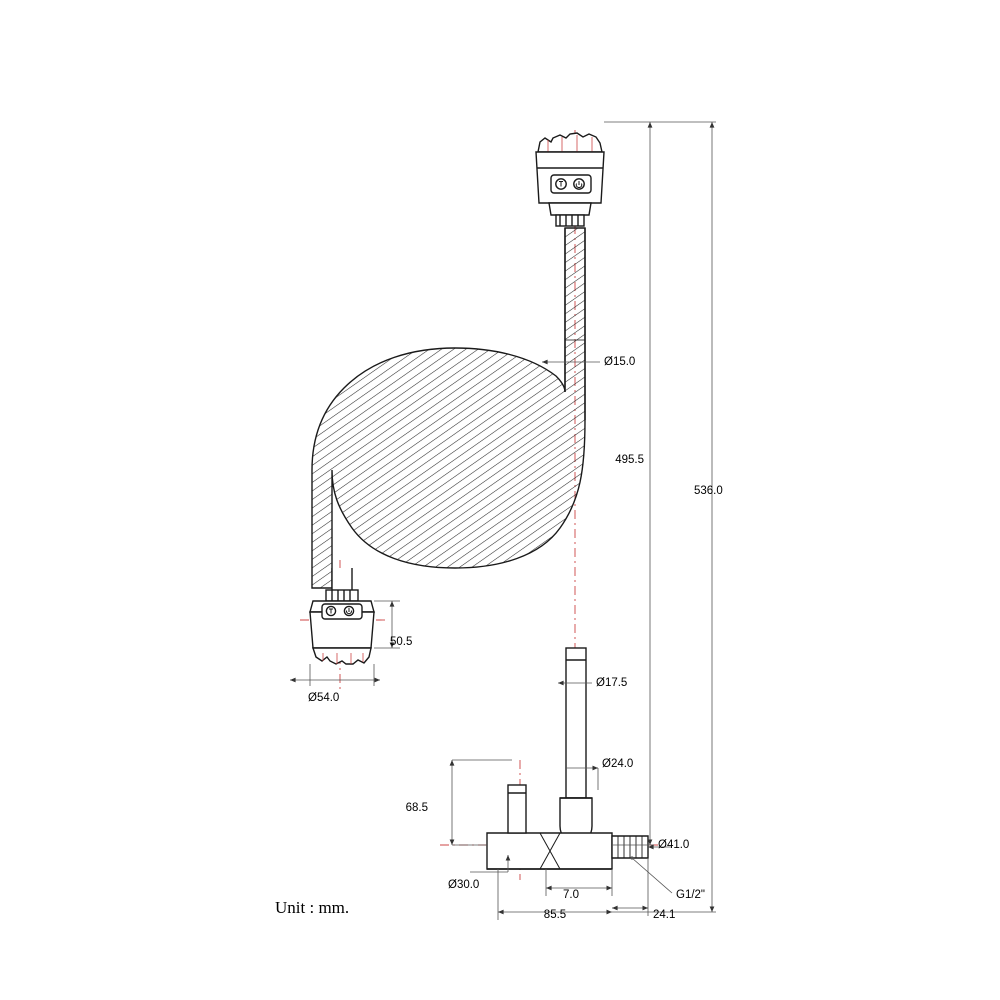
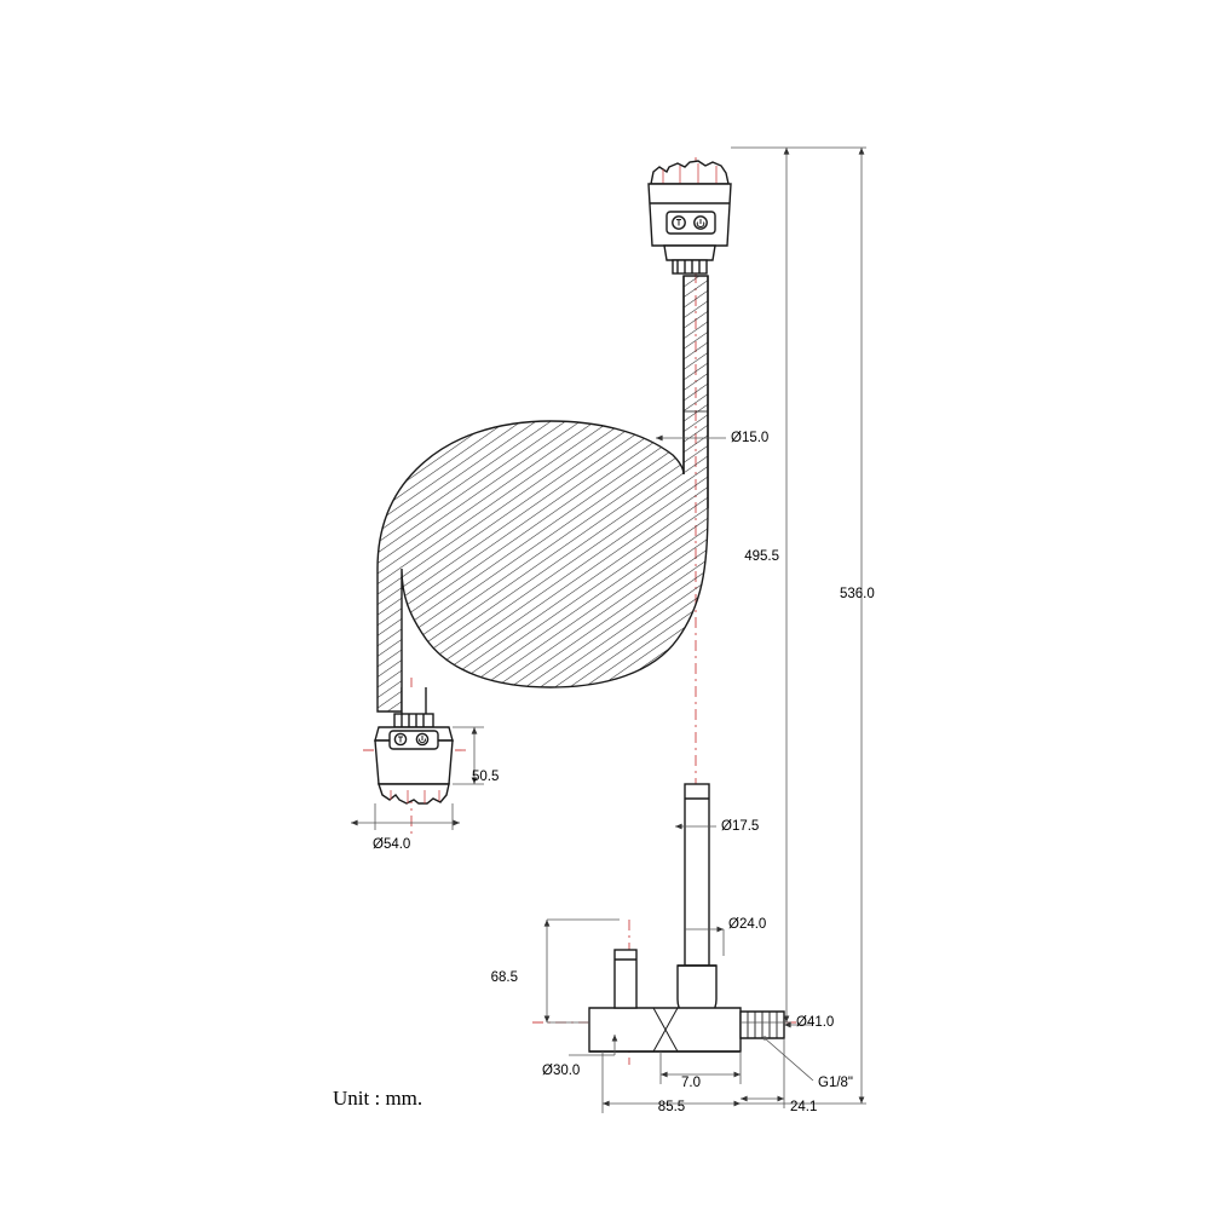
  Unit : mm.
  Ø15.0
  536.0
  495.5
  50.5
  Ø54.0
  Ø17.5
  Ø24.0
  68.5
  Ø30.0
  Ø41.0
  7.0
- G1/2"
+ G1/8"
  85.5
  24.1
